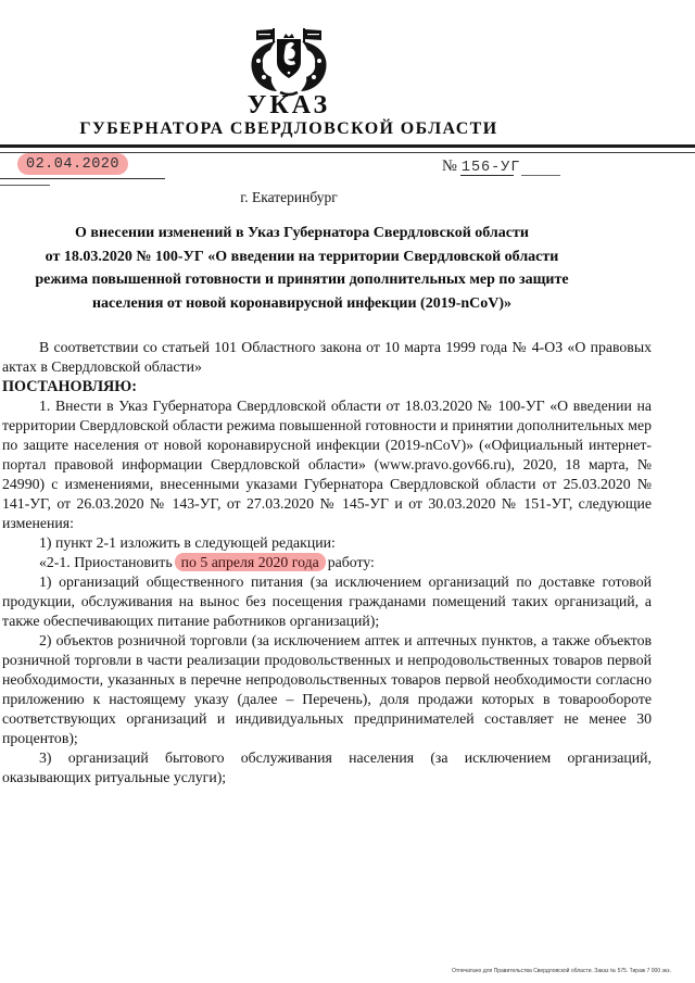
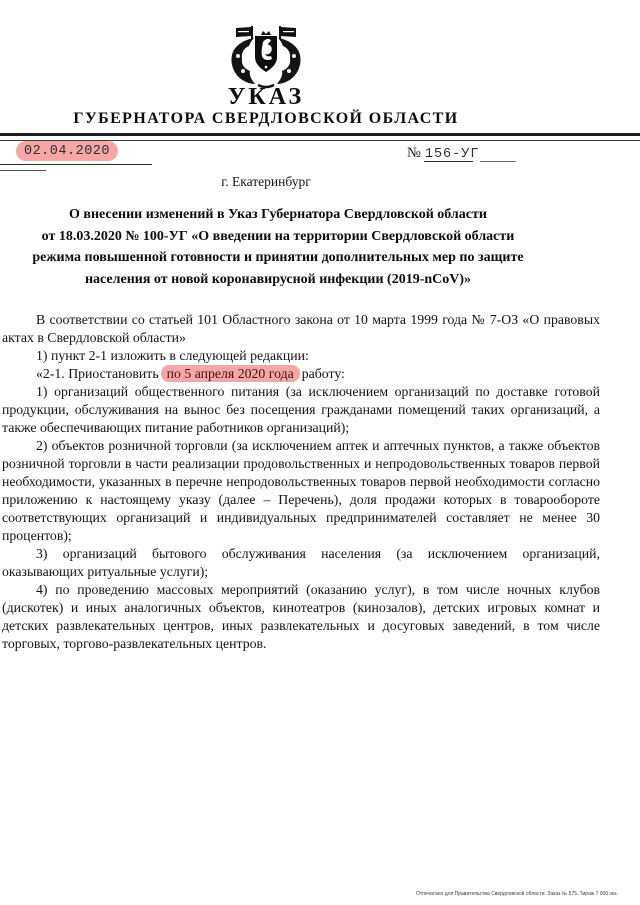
  УКАЗ
  ГУБЕРНАТОРА СВЕРДЛОВСКОЙ ОБЛАСТИ
  02.04.2020
  № 156-УГ
  г. Екатеринбург
  О внесении изменений в Указ Губернатора Свердловской области
  от 18.03.2020 № 100-УГ «О введении на территории Свердловской области
  режима повышенной готовности и принятии дополнительных мер по защите
  населения от новой коронавирусной инфекции (2019-nCoV)»
- В соответствии со статьей 101 Областного закона от 10 марта 1999 года № 4-ОЗ «О правовых актах в Свердловской области»
+ В соответствии со статьей 101 Областного закона от 10 марта 1999 года № 7-ОЗ «О правовых актах в Свердловской области»
- ПОСТАНОВЛЯЮ:
- 1. Внести в Указ Губернатора Свердловской области от 18.03.2020 № 100-УГ «О введении на территории Свердловской области режима повышенной готовности и принятии дополнительных мер по защите населения от новой коронавирусной инфекции (2019-nCoV)» («Официальный интернет-портал правовой информации Свердловской области» (www.pravo.gov66.ru), 2020, 18 марта, № 24990) с изменениями, внесенными указами Губернатора Свердловской области от 25.03.2020 № 141-УГ, от 26.03.2020 № 143-УГ, от 27.03.2020 № 145-УГ и от 30.03.2020 № 151-УГ, следующие изменения:
  1) пункт 2-1 изложить в следующей редакции:
  «2-1. Приостановить по 5 апреля 2020 года работу:
  1) организаций общественного питания (за исключением организаций по доставке готовой продукции, обслуживания на вынос без посещения гражданами помещений таких организаций, а также обеспечивающих питание работников организаций);
  2) объектов розничной торговли (за исключением аптек и аптечных пунктов, а также объектов розничной торговли в части реализации продовольственных и непродовольственных товаров первой необходимости, указанных в перечне непродовольственных товаров первой необходимости согласно приложению к настоящему указу (далее – Перечень), доля продажи которых в товарообороте соответствующих организаций и индивидуальных предпринимателей составляет не менее 30 процентов);
  3) организаций бытового обслуживания населения (за исключением организаций, оказывающих ритуальные услуги);
+ 4) по проведению массовых мероприятий (оказанию услуг), в том числе ночных клубов (дискотек) и иных аналогичных объектов, кинотеатров (кинозалов), детских игровых комнат и детских развлекательных центров, иных развлекательных и досуговых заведений, в том числе торговых, торгово-развлекательных центров.
